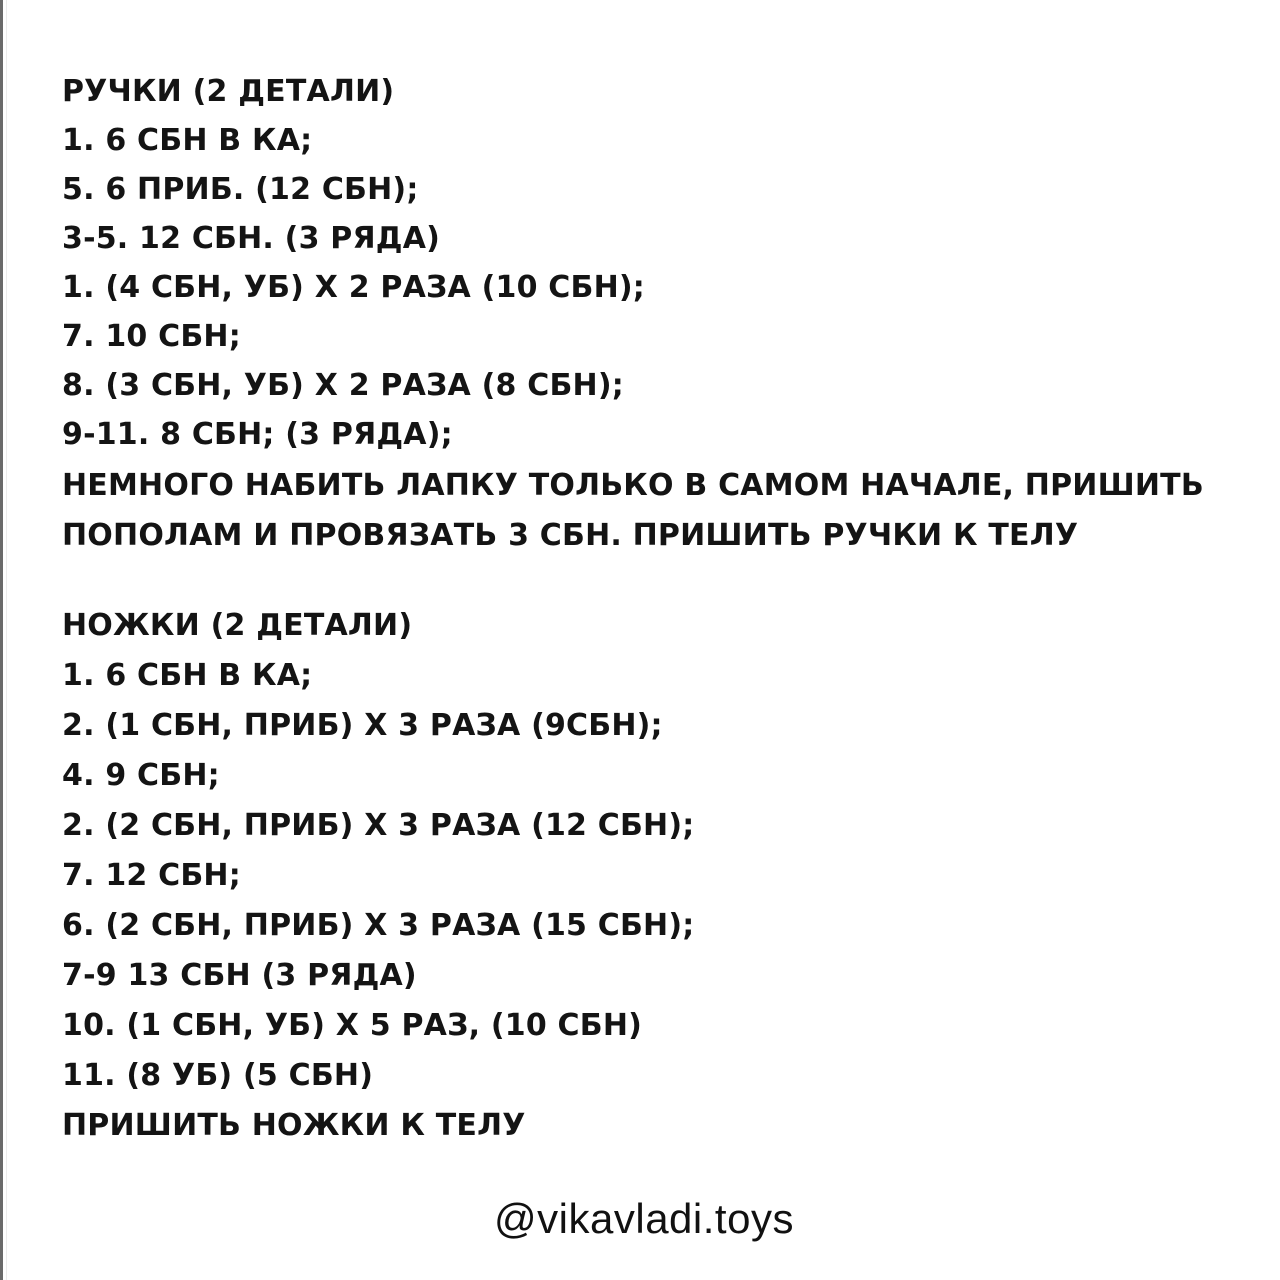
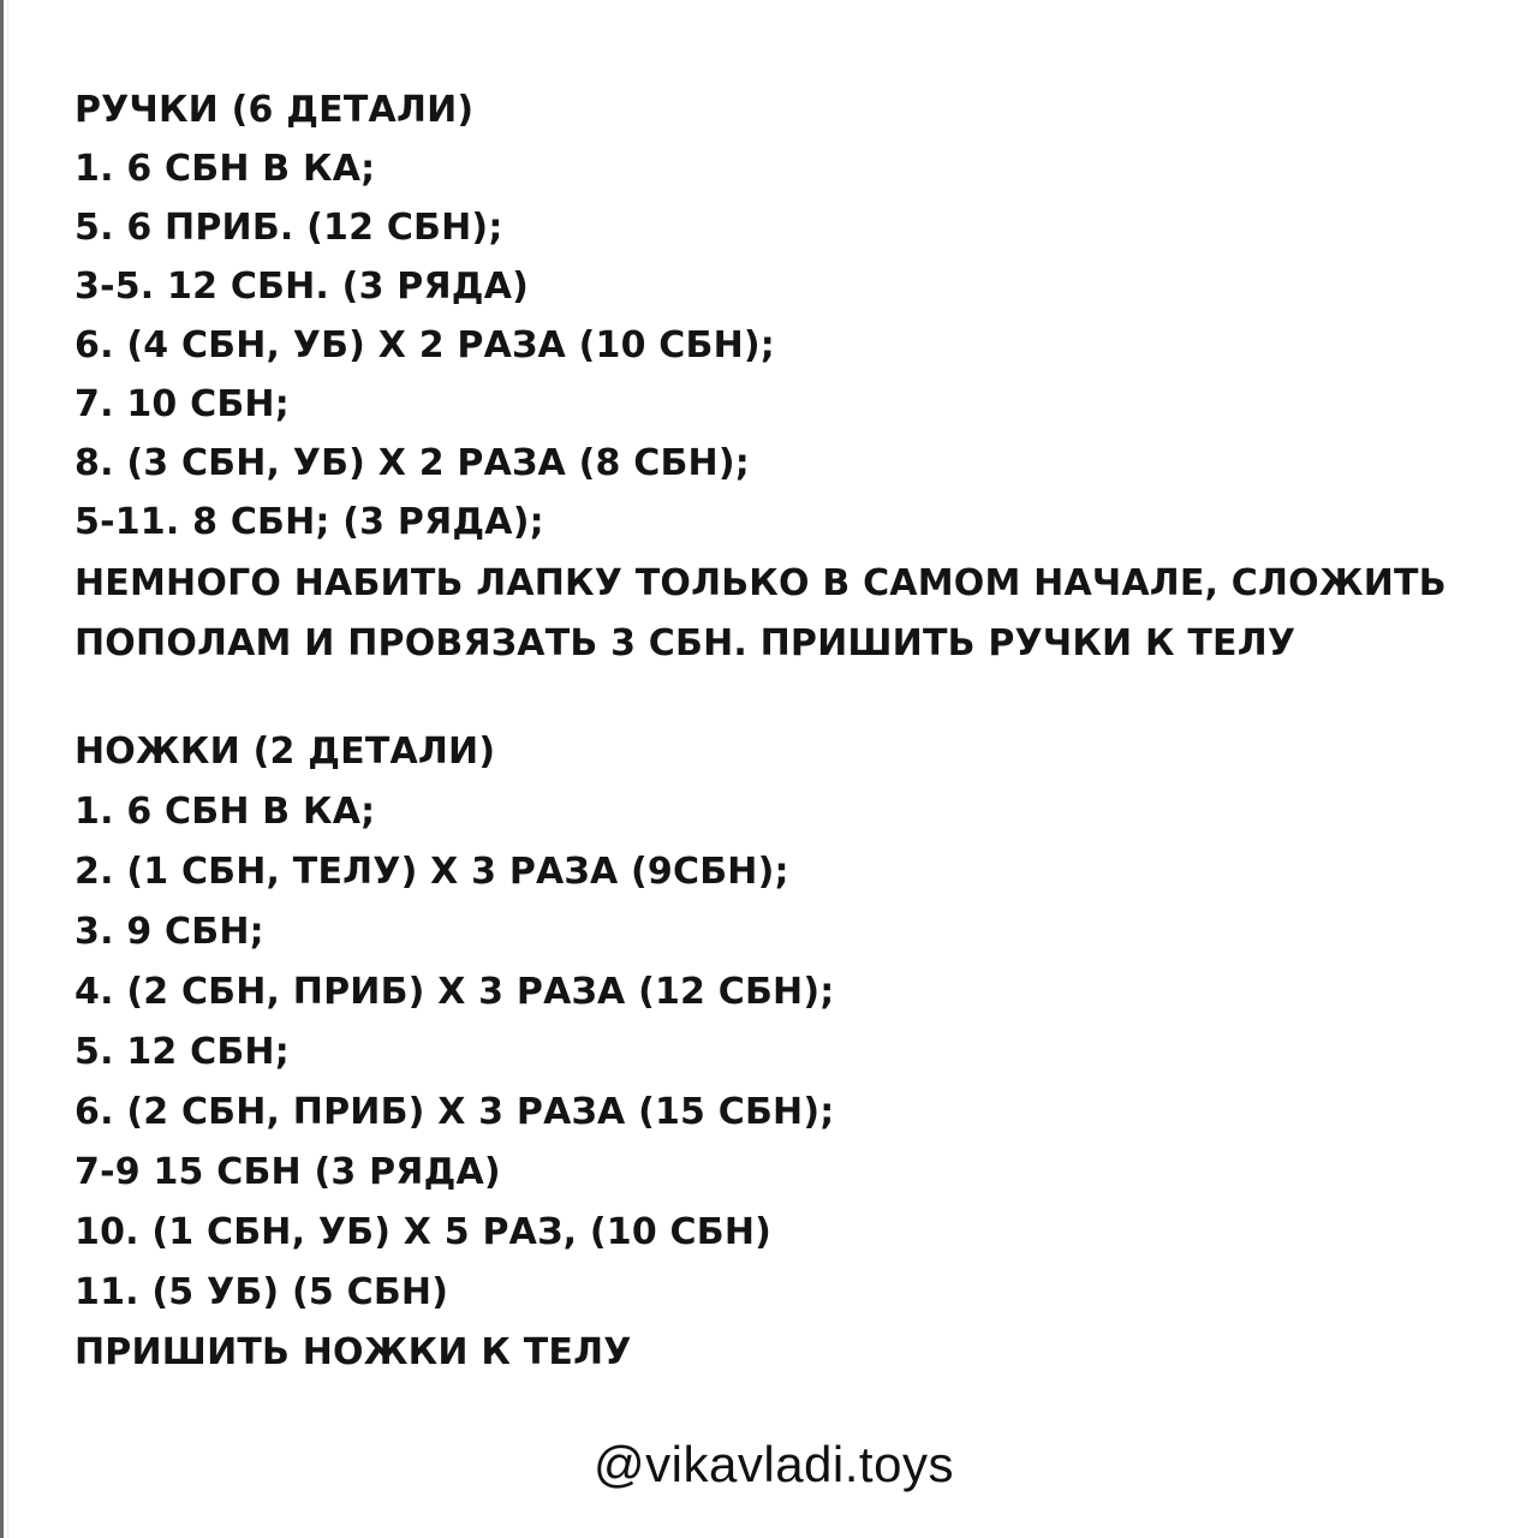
- РУЧКИ (2 ДЕТАЛИ)
+ РУЧКИ (6 ДЕТАЛИ)
  1. 6 СБН В КА;
  5. 6 ПРИБ. (12 СБН);
  3-5. 12 СБН. (3 РЯДА)
- 1. (4 СБН, УБ) Х 2 РАЗА (10 СБН);
+ 6. (4 СБН, УБ) Х 2 РАЗА (10 СБН);
  7. 10 СБН;
  8. (3 СБН, УБ) Х 2 РАЗА (8 СБН);
- 9-11. 8 СБН; (3 РЯДА);
+ 5-11. 8 СБН; (3 РЯДА);
- НЕМНОГО НАБИТЬ ЛАПКУ ТОЛЬКО В САМОМ НАЧАЛЕ, ПРИШИТЬ
+ НЕМНОГО НАБИТЬ ЛАПКУ ТОЛЬКО В САМОМ НАЧАЛЕ, СЛОЖИТЬ
  ПОПОЛАМ И ПРОВЯЗАТЬ 3 СБН. ПРИШИТЬ РУЧКИ К ТЕЛУ
  НОЖКИ (2 ДЕТАЛИ)
  1. 6 СБН В КА;
- 2. (1 СБН, ПРИБ) Х 3 РАЗА (9СБН);
+ 2. (1 СБН, ТЕЛУ) Х 3 РАЗА (9СБН);
- 4. 9 СБН;
+ 3. 9 СБН;
- 2. (2 СБН, ПРИБ) Х 3 РАЗА (12 СБН);
+ 4. (2 СБН, ПРИБ) Х 3 РАЗА (12 СБН);
- 7. 12 СБН;
+ 5. 12 СБН;
  6. (2 СБН, ПРИБ) Х 3 РАЗА (15 СБН);
- 7-9 13 СБН (3 РЯДА)
+ 7-9 15 СБН (3 РЯДА)
  10. (1 СБН, УБ) Х 5 РАЗ, (10 СБН)
- 11. (8 УБ) (5 СБН)
+ 11. (5 УБ) (5 СБН)
  ПРИШИТЬ НОЖКИ К ТЕЛУ
  @vikavladi.toys
